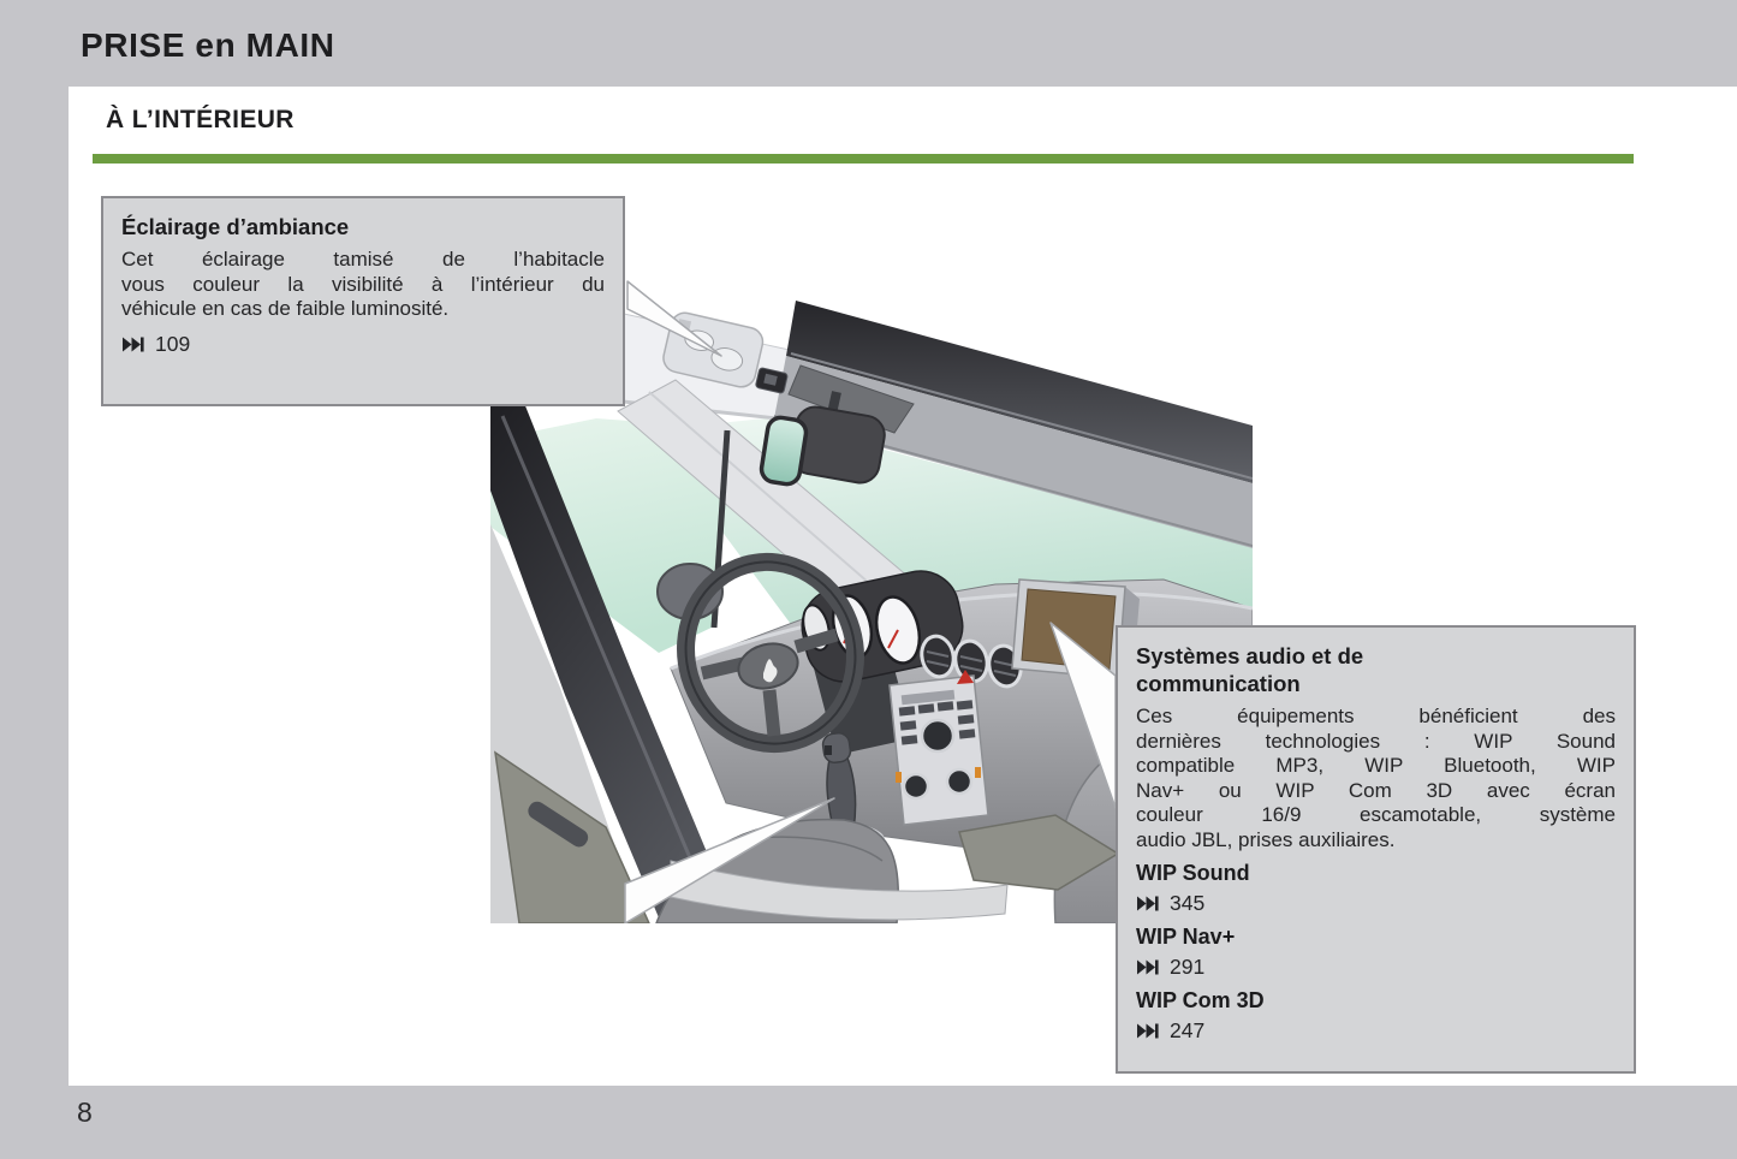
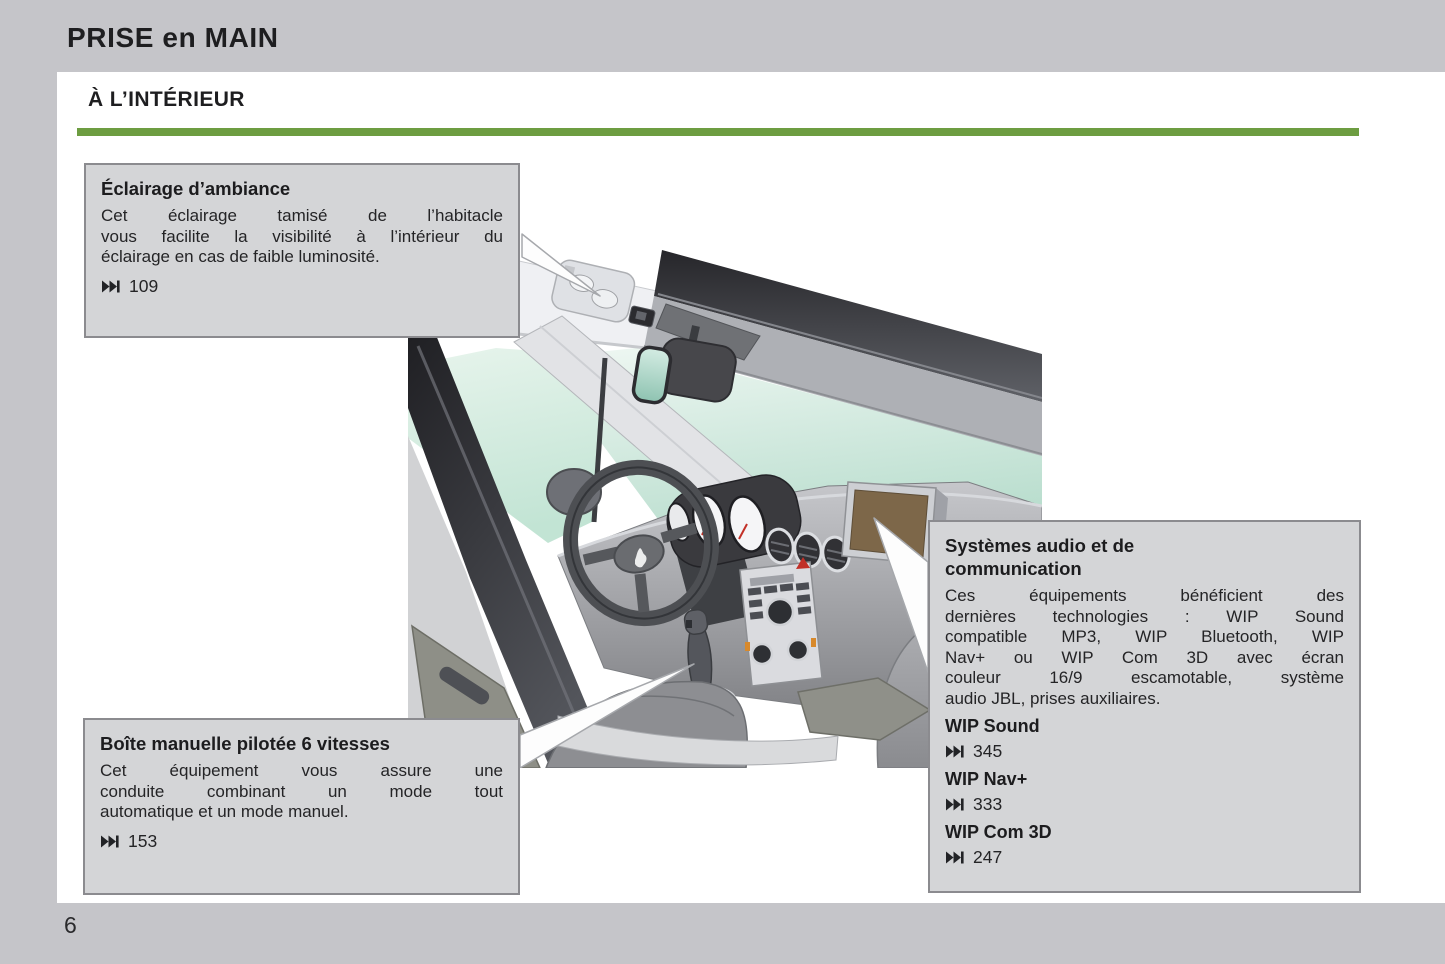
  PRISE en MAIN
  À L’INTÉRIEUR
  Éclairage d’ambiance
  Cet éclairage tamisé de l’habitacle
- vous couleur la visibilité à l’intérieur du
+ vous facilite la visibilité à l’intérieur du
- véhicule en cas de faible luminosité.
+ éclairage en cas de faible luminosité.
  109
+ Boîte manuelle pilotée 6 vitesses
+ Cet équipement vous assure une
+ conduite combinant un mode tout
+ automatique et un mode manuel.
+ 153
  Systèmes audio et de
  communication
  Ces équipements bénéficient des
  dernières technologies : WIP Sound
  compatible MP3, WIP Bluetooth, WIP
  Nav+ ou WIP Com 3D avec écran
  couleur 16/9 escamotable, système
  audio JBL, prises auxiliaires.
  WIP Sound
  345
  WIP Nav+
- 291
+ 333
  WIP Com 3D
  247
- 8
+ 6
